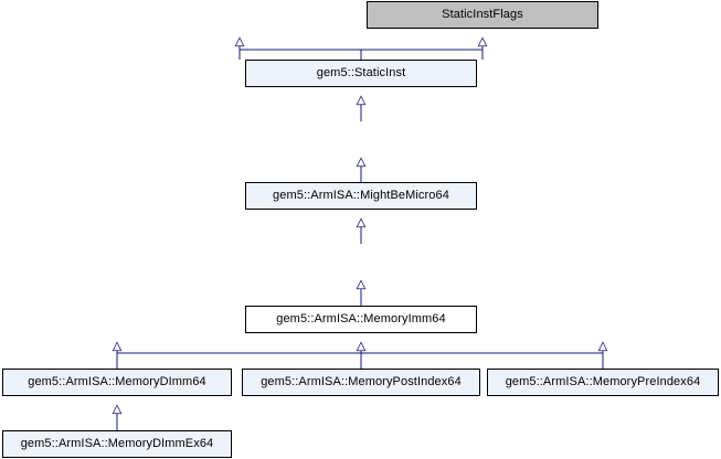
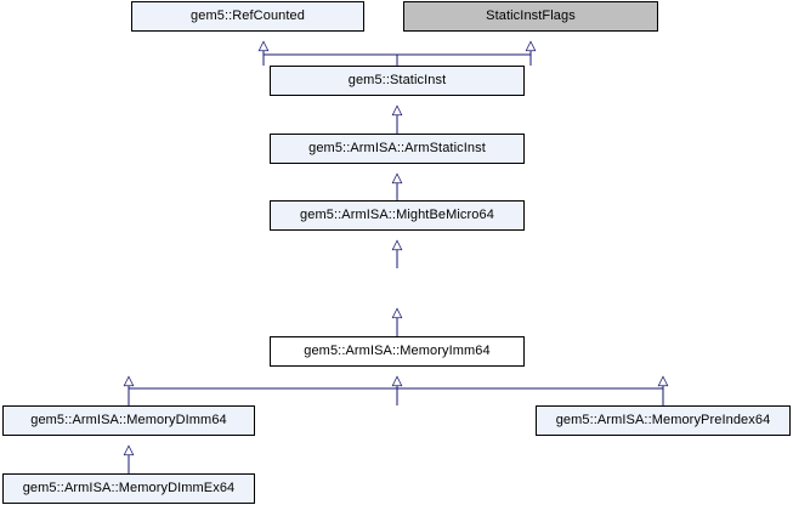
+ gem5::RefCounted
  StaticInstFlags
  gem5::StaticInst
+ gem5::ArmISA::ArmStaticInst
  gem5::ArmISA::MightBeMicro64
  gem5::ArmISA::MemoryImm64
  gem5::ArmISA::MemoryDImm64
- gem5::ArmISA::MemoryPostIndex64
  gem5::ArmISA::MemoryPreIndex64
  gem5::ArmISA::MemoryDImmEx64
